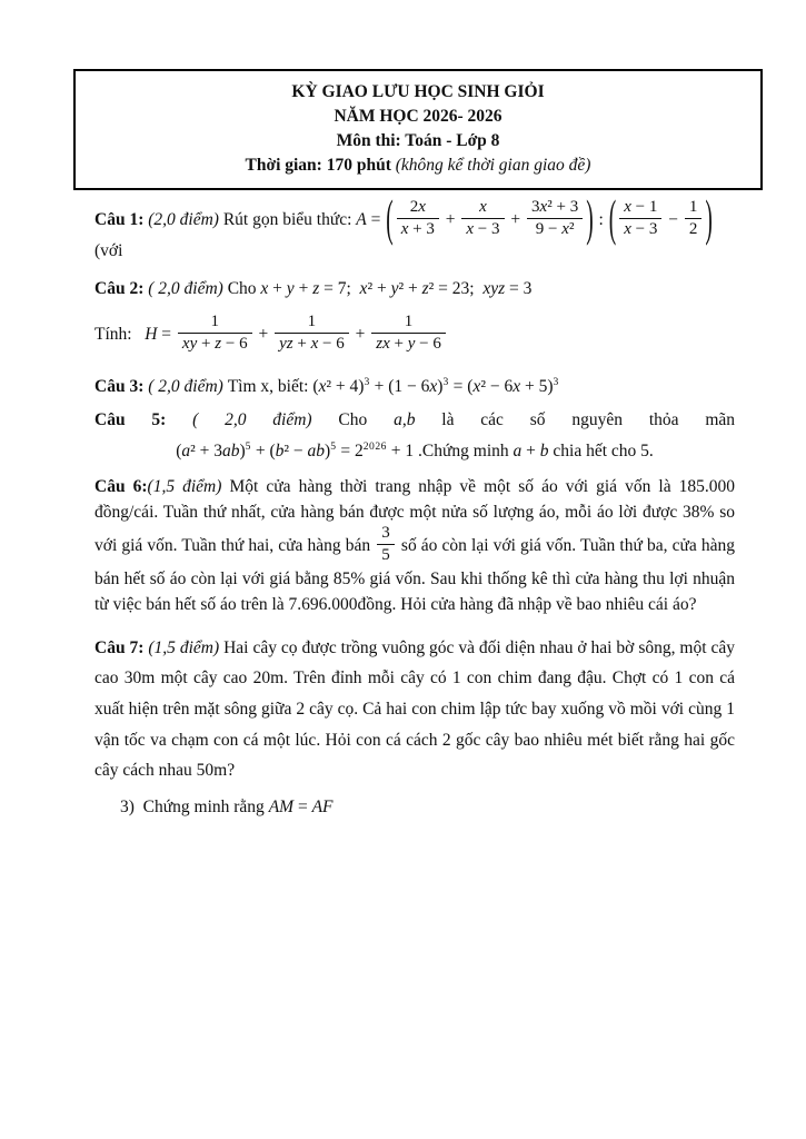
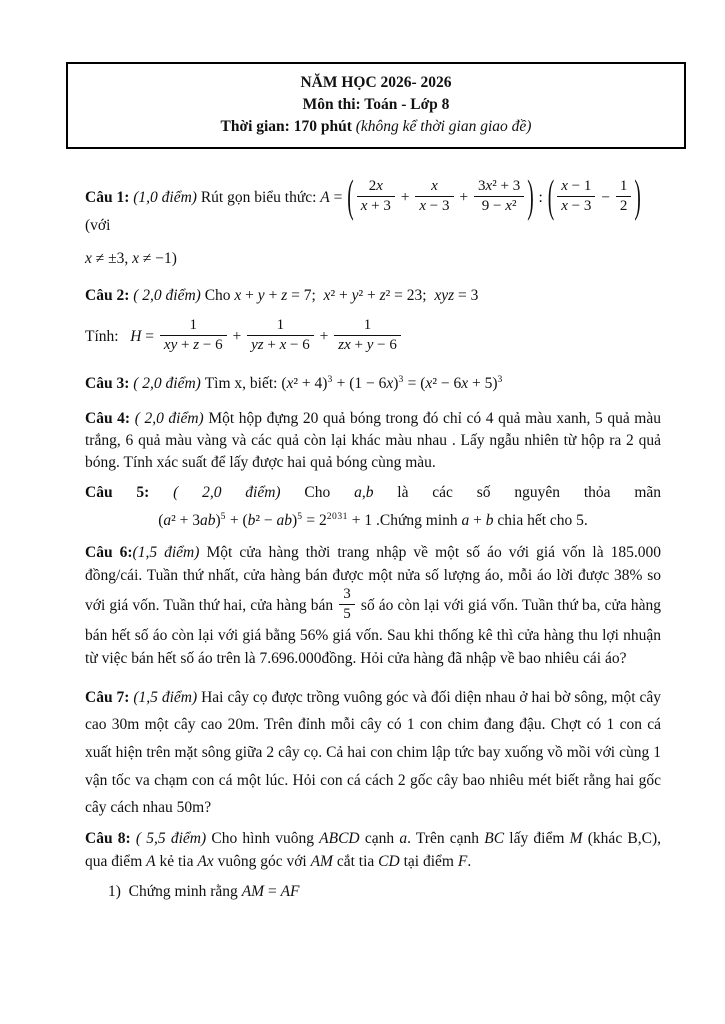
- KỲ GIAO LƯU HỌC SINH GIỎI
  NĂM HỌC 2026- 2026
  Môn thi: Toán - Lớp 8
  Thời gian: 170 phút (không kể thời gian giao đề)
- Câu 1: (2,0 điểm) Rút gọn biểu thức: A = (
+ Câu 1: (1,0 điểm) Rút gọn biểu thức: A = (
  2x
  x + 3
  +
  x
  x − 3
  +
  3x² + 3
  9 − x²
  ) : (
  x − 1
  x − 3
  −
  1
  2
  ) (với
+ x ≠ ±3, x ≠ −1)
  Câu 2: ( 2,0 điểm) Cho x + y + z = 7; x² + y² + z² = 23; xyz = 3
  Tính: H =
  1
  xy + z − 6
  +
  1
  yz + x − 6
  +
  1
  zx + y − 6
  Câu 3: ( 2,0 điểm) Tìm x, biết: (x² + 4)3 + (1 − 6x)3 = (x² − 6x + 5)3
+ Câu 4: ( 2,0 điểm) Một hộp đựng 20 quả bóng trong đó chỉ có 4 quả màu xanh, 5 quả màu trắng, 6 quả màu vàng và các quả còn lại khác màu nhau . Lấy ngẫu nhiên từ hộp ra 2 quả bóng. Tính xác suất để lấy được hai quả bóng cùng màu.
  Câu 5: ( 2,0 điểm) Cho a,b là các số nguyên thỏa mãn
- (a² + 3ab)5 + (b² − ab)5 = 22026 + 1 .Chứng minh a + b chia hết cho 5.
+ (a² + 3ab)5 + (b² − ab)5 = 22031 + 1 .Chứng minh a + b chia hết cho 5.
  Câu 6:(1,5 điểm) Một cửa hàng thời trang nhập về một số áo với giá vốn là 185.000 đồng/cái. Tuần thứ nhất, cửa hàng bán được một nửa số lượng áo, mỗi áo lời được 38% so với giá vốn. Tuần thứ hai, cửa hàng bán
  3
  5
- số áo còn lại với giá vốn. Tuần thứ ba, cửa hàng bán hết số áo còn lại với giá bằng 85% giá vốn. Sau khi thống kê thì cửa hàng thu lợi nhuận từ việc bán hết số áo trên là 7.696.000đồng. Hỏi cửa hàng đã nhập về bao nhiêu cái áo?
+ số áo còn lại với giá vốn. Tuần thứ ba, cửa hàng bán hết số áo còn lại với giá bằng 56% giá vốn. Sau khi thống kê thì cửa hàng thu lợi nhuận từ việc bán hết số áo trên là 7.696.000đồng. Hỏi cửa hàng đã nhập về bao nhiêu cái áo?
  Câu 7: (1,5 điểm) Hai cây cọ được trồng vuông góc và đối diện nhau ở hai bờ sông, một cây cao 30m một cây cao 20m. Trên đỉnh mỗi cây có 1 con chim đang đậu. Chợt có 1 con cá xuất hiện trên mặt sông giữa 2 cây cọ. Cả hai con chim lập tức bay xuống vồ mồi với cùng 1 vận tốc va chạm con cá một lúc. Hỏi con cá cách 2 gốc cây bao nhiêu mét biết rằng hai gốc cây cách nhau 50m?
+ Câu 8: ( 5,5 điểm) Cho hình vuông ABCD cạnh a. Trên cạnh BC lấy điểm M (khác B,C), qua điểm A kẻ tia Ax vuông góc với AM cắt tia CD tại điểm F.
- 3) Chứng minh rằng AM = AF
+ 1) Chứng minh rằng AM = AF
